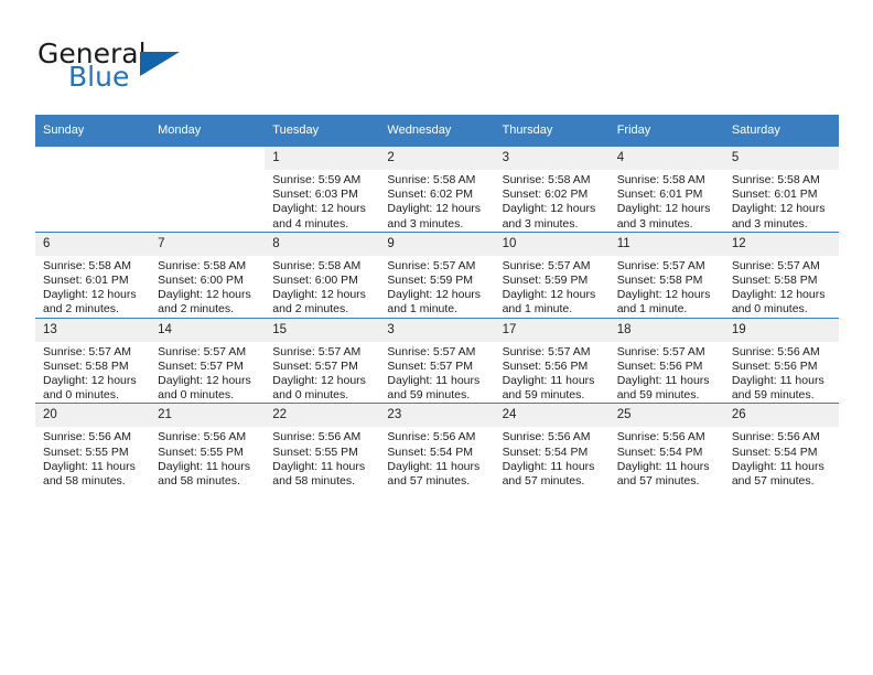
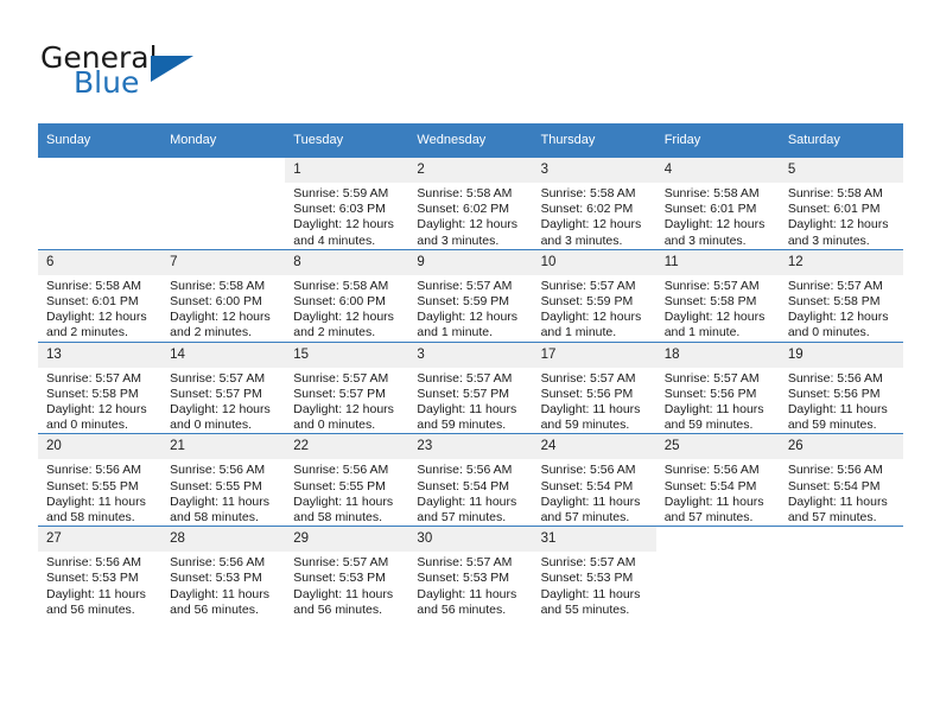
  General
  Blue
  Sunday	Monday	Tuesday	Wednesday	Thursday	Friday	Saturday
  		1Sunrise: 5:59 AMSunset: 6:03 PMDaylight: 12 hoursand 4 minutes.	2Sunrise: 5:58 AMSunset: 6:02 PMDaylight: 12 hoursand 3 minutes.	3Sunrise: 5:58 AMSunset: 6:02 PMDaylight: 12 hoursand 3 minutes.	4Sunrise: 5:58 AMSunset: 6:01 PMDaylight: 12 hoursand 3 minutes.	5Sunrise: 5:58 AMSunset: 6:01 PMDaylight: 12 hoursand 3 minutes.
  6Sunrise: 5:58 AMSunset: 6:01 PMDaylight: 12 hoursand 2 minutes.	7Sunrise: 5:58 AMSunset: 6:00 PMDaylight: 12 hoursand 2 minutes.	8Sunrise: 5:58 AMSunset: 6:00 PMDaylight: 12 hoursand 2 minutes.	9Sunrise: 5:57 AMSunset: 5:59 PMDaylight: 12 hoursand 1 minute.	10Sunrise: 5:57 AMSunset: 5:59 PMDaylight: 12 hoursand 1 minute.	11Sunrise: 5:57 AMSunset: 5:58 PMDaylight: 12 hoursand 1 minute.	12Sunrise: 5:57 AMSunset: 5:58 PMDaylight: 12 hoursand 0 minutes.
  13Sunrise: 5:57 AMSunset: 5:58 PMDaylight: 12 hoursand 0 minutes.	14Sunrise: 5:57 AMSunset: 5:57 PMDaylight: 12 hoursand 0 minutes.	15Sunrise: 5:57 AMSunset: 5:57 PMDaylight: 12 hoursand 0 minutes.	3Sunrise: 5:57 AMSunset: 5:57 PMDaylight: 11 hoursand 59 minutes.	17Sunrise: 5:57 AMSunset: 5:56 PMDaylight: 11 hoursand 59 minutes.	18Sunrise: 5:57 AMSunset: 5:56 PMDaylight: 11 hoursand 59 minutes.	19Sunrise: 5:56 AMSunset: 5:56 PMDaylight: 11 hoursand 59 minutes.
  20Sunrise: 5:56 AMSunset: 5:55 PMDaylight: 11 hoursand 58 minutes.	21Sunrise: 5:56 AMSunset: 5:55 PMDaylight: 11 hoursand 58 minutes.	22Sunrise: 5:56 AMSunset: 5:55 PMDaylight: 11 hoursand 58 minutes.	23Sunrise: 5:56 AMSunset: 5:54 PMDaylight: 11 hoursand 57 minutes.	24Sunrise: 5:56 AMSunset: 5:54 PMDaylight: 11 hoursand 57 minutes.	25Sunrise: 5:56 AMSunset: 5:54 PMDaylight: 11 hoursand 57 minutes.	26Sunrise: 5:56 AMSunset: 5:54 PMDaylight: 11 hoursand 57 minutes.
+ 27Sunrise: 5:56 AMSunset: 5:53 PMDaylight: 11 hoursand 56 minutes.	28Sunrise: 5:56 AMSunset: 5:53 PMDaylight: 11 hoursand 56 minutes.	29Sunrise: 5:57 AMSunset: 5:53 PMDaylight: 11 hoursand 56 minutes.	30Sunrise: 5:57 AMSunset: 5:53 PMDaylight: 11 hoursand 56 minutes.	31Sunrise: 5:57 AMSunset: 5:53 PMDaylight: 11 hoursand 55 minutes.
